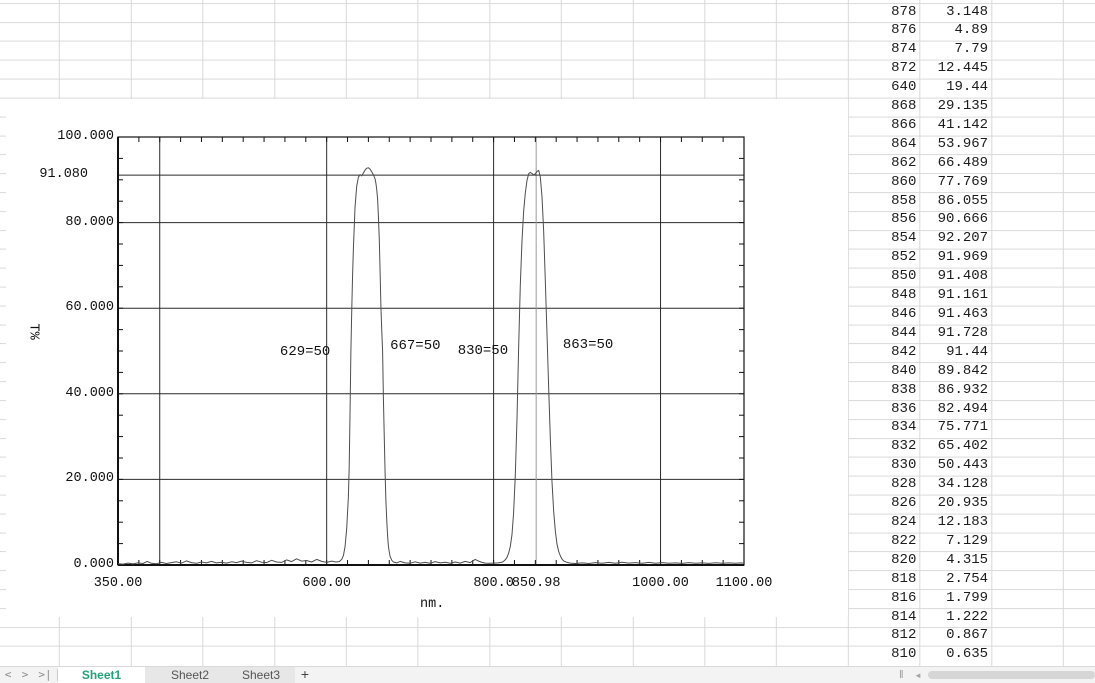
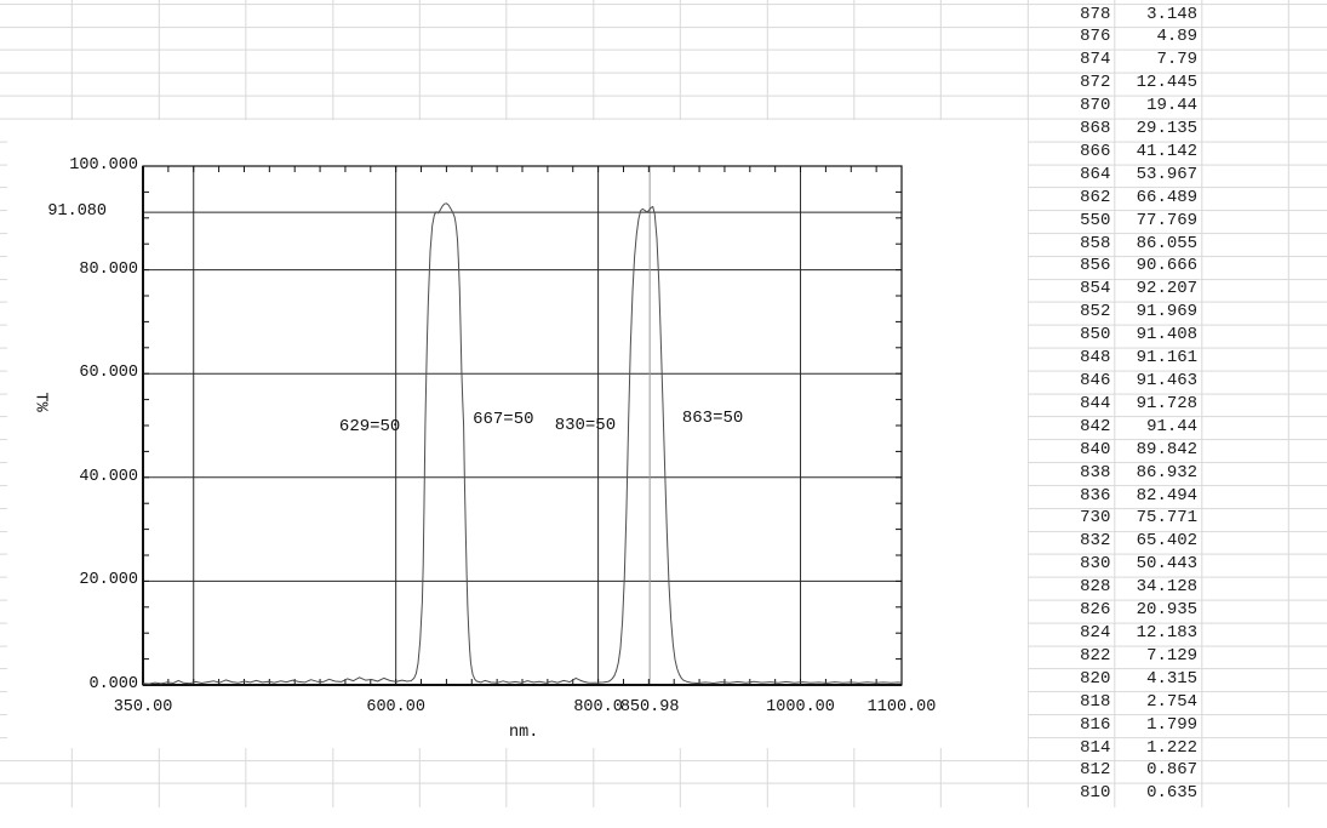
  878
  3.148
  876
  4.89
  874
  7.79
  872
  12.445
- 640
+ 870
  19.44
  868
  29.135
  866
  41.142
  864
  53.967
  862
  66.489
- 860
+ 550
  77.769
  858
  86.055
  856
  90.666
  854
  92.207
  852
  91.969
  850
  91.408
  848
  91.161
  846
  91.463
  844
  91.728
  842
  91.44
  840
  89.842
  838
  86.932
  836
  82.494
- 834
+ 730
  75.771
  832
  65.402
  830
  50.443
  828
  34.128
  826
  20.935
  824
  12.183
  822
  7.129
  820
  4.315
  818
  2.754
  816
  1.799
  814
  1.222
  812
  0.867
  810
  0.635
  350.00
  600.00
  800.0
  850.98
  1000.00
  1100.00
  0.000
  20.000
  40.000
  60.000
  80.000
  91.080
  100.000
  629=50
  667=50
  830=50
  863=50
  nm.
- <
- >
- >|
- Sheet1
- Sheet2
- Sheet3
- +
- ‖
- ◄
